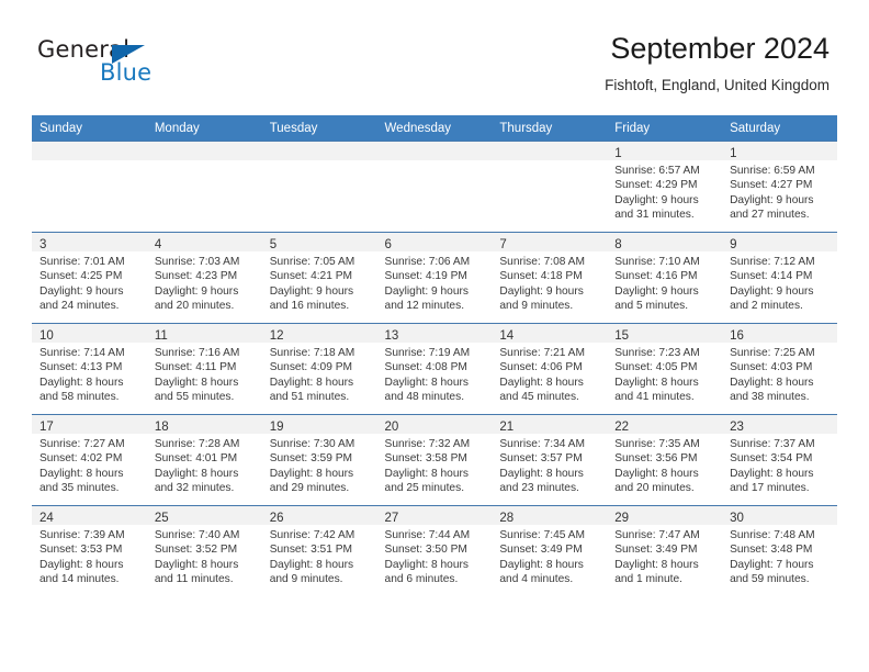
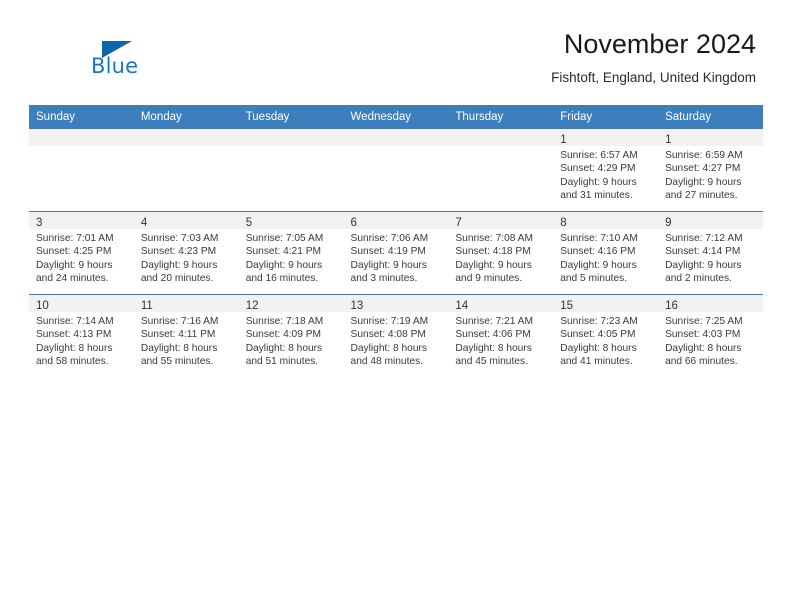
- General
  Blue
- September 2024
+ November 2024
  Fishtoft, England, United Kingdom
  Sunday	Monday	Tuesday	Wednesday	Thursday	Friday	Saturday
  					1Sunrise: 6:57 AMSunset: 4:29 PMDaylight: 9 hoursand 31 minutes.	1Sunrise: 6:59 AMSunset: 4:27 PMDaylight: 9 hoursand 27 minutes.
- 3Sunrise: 7:01 AMSunset: 4:25 PMDaylight: 9 hoursand 24 minutes.	4Sunrise: 7:03 AMSunset: 4:23 PMDaylight: 9 hoursand 20 minutes.	5Sunrise: 7:05 AMSunset: 4:21 PMDaylight: 9 hoursand 16 minutes.	6Sunrise: 7:06 AMSunset: 4:19 PMDaylight: 9 hoursand 12 minutes.	7Sunrise: 7:08 AMSunset: 4:18 PMDaylight: 9 hoursand 9 minutes.	8Sunrise: 7:10 AMSunset: 4:16 PMDaylight: 9 hoursand 5 minutes.	9Sunrise: 7:12 AMSunset: 4:14 PMDaylight: 9 hoursand 2 minutes.
+ 3Sunrise: 7:01 AMSunset: 4:25 PMDaylight: 9 hoursand 24 minutes.	4Sunrise: 7:03 AMSunset: 4:23 PMDaylight: 9 hoursand 20 minutes.	5Sunrise: 7:05 AMSunset: 4:21 PMDaylight: 9 hoursand 16 minutes.	6Sunrise: 7:06 AMSunset: 4:19 PMDaylight: 9 hoursand 3 minutes.	7Sunrise: 7:08 AMSunset: 4:18 PMDaylight: 9 hoursand 9 minutes.	8Sunrise: 7:10 AMSunset: 4:16 PMDaylight: 9 hoursand 5 minutes.	9Sunrise: 7:12 AMSunset: 4:14 PMDaylight: 9 hoursand 2 minutes.
- 10Sunrise: 7:14 AMSunset: 4:13 PMDaylight: 8 hoursand 58 minutes.	11Sunrise: 7:16 AMSunset: 4:11 PMDaylight: 8 hoursand 55 minutes.	12Sunrise: 7:18 AMSunset: 4:09 PMDaylight: 8 hoursand 51 minutes.	13Sunrise: 7:19 AMSunset: 4:08 PMDaylight: 8 hoursand 48 minutes.	14Sunrise: 7:21 AMSunset: 4:06 PMDaylight: 8 hoursand 45 minutes.	15Sunrise: 7:23 AMSunset: 4:05 PMDaylight: 8 hoursand 41 minutes.	16Sunrise: 7:25 AMSunset: 4:03 PMDaylight: 8 hoursand 38 minutes.
+ 10Sunrise: 7:14 AMSunset: 4:13 PMDaylight: 8 hoursand 58 minutes.	11Sunrise: 7:16 AMSunset: 4:11 PMDaylight: 8 hoursand 55 minutes.	12Sunrise: 7:18 AMSunset: 4:09 PMDaylight: 8 hoursand 51 minutes.	13Sunrise: 7:19 AMSunset: 4:08 PMDaylight: 8 hoursand 48 minutes.	14Sunrise: 7:21 AMSunset: 4:06 PMDaylight: 8 hoursand 45 minutes.	15Sunrise: 7:23 AMSunset: 4:05 PMDaylight: 8 hoursand 41 minutes.	16Sunrise: 7:25 AMSunset: 4:03 PMDaylight: 8 hoursand 66 minutes.
- 17Sunrise: 7:27 AMSunset: 4:02 PMDaylight: 8 hoursand 35 minutes.	18Sunrise: 7:28 AMSunset: 4:01 PMDaylight: 8 hoursand 32 minutes.	19Sunrise: 7:30 AMSunset: 3:59 PMDaylight: 8 hoursand 29 minutes.	20Sunrise: 7:32 AMSunset: 3:58 PMDaylight: 8 hoursand 25 minutes.	21Sunrise: 7:34 AMSunset: 3:57 PMDaylight: 8 hoursand 23 minutes.	22Sunrise: 7:35 AMSunset: 3:56 PMDaylight: 8 hoursand 20 minutes.	23Sunrise: 7:37 AMSunset: 3:54 PMDaylight: 8 hoursand 17 minutes.
- 24Sunrise: 7:39 AMSunset: 3:53 PMDaylight: 8 hoursand 14 minutes.	25Sunrise: 7:40 AMSunset: 3:52 PMDaylight: 8 hoursand 11 minutes.	26Sunrise: 7:42 AMSunset: 3:51 PMDaylight: 8 hoursand 9 minutes.	27Sunrise: 7:44 AMSunset: 3:50 PMDaylight: 8 hoursand 6 minutes.	28Sunrise: 7:45 AMSunset: 3:49 PMDaylight: 8 hoursand 4 minutes.	29Sunrise: 7:47 AMSunset: 3:49 PMDaylight: 8 hoursand 1 minute.	30Sunrise: 7:48 AMSunset: 3:48 PMDaylight: 7 hoursand 59 minutes.
